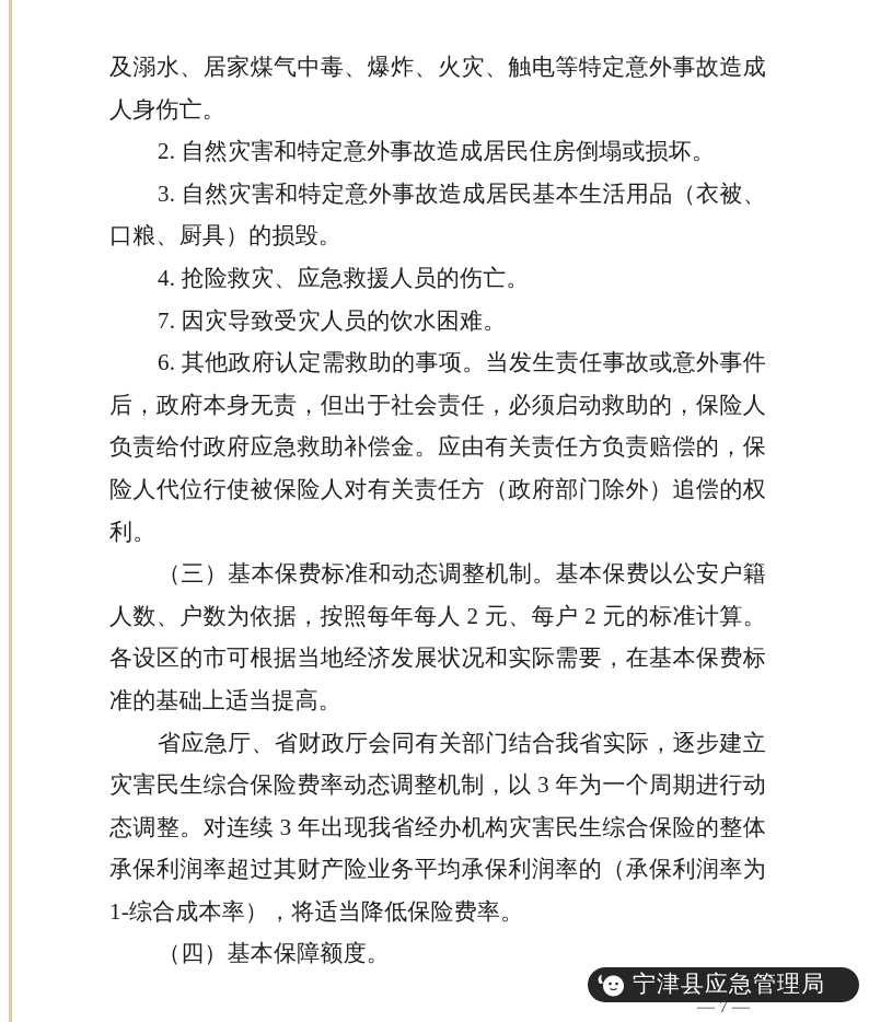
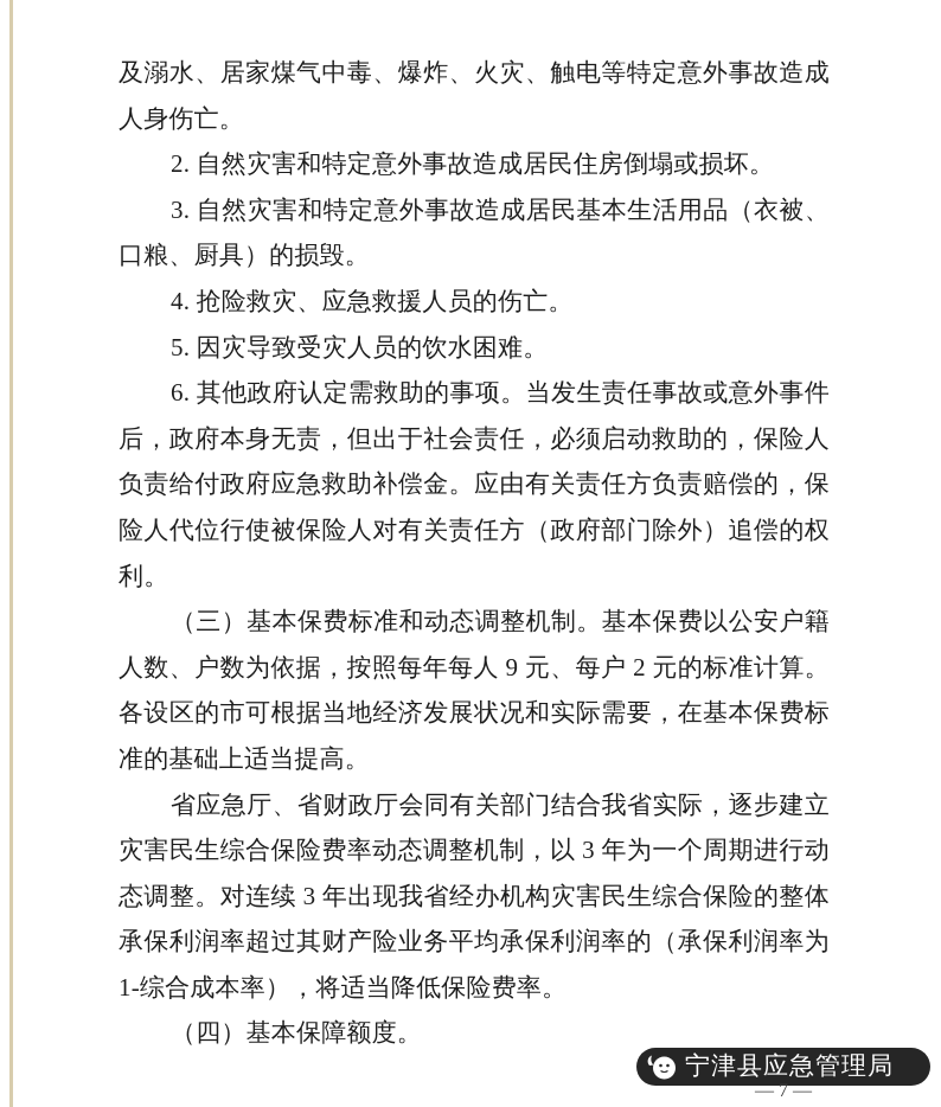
  及溺水、居家煤气中毒、爆炸、火灾、触电等特定意外事故造成
  人身伤亡。
  2. 自然灾害和特定意外事故造成居民住房倒塌或损坏。
  3. 自然灾害和特定意外事故造成居民基本生活用品（衣被、
  口粮、厨具）的损毁。
  4. 抢险救灾、应急救援人员的伤亡。
- 7. 因灾导致受灾人员的饮水困难。
+ 5. 因灾导致受灾人员的饮水困难。
  6. 其他政府认定需救助的事项。当发生责任事故或意外事件
  后，政府本身无责，但出于社会责任，必须启动救助的，保险人
  负责给付政府应急救助补偿金。应由有关责任方负责赔偿的，保
  险人代位行使被保险人对有关责任方（政府部门除外）追偿的权
  利。
  （三）基本保费标准和动态调整机制。基本保费以公安户籍
- 人数、户数为依据，按照每年每人 2 元、每户 2 元的标准计算。
+ 人数、户数为依据，按照每年每人 9 元、每户 2 元的标准计算。
  各设区的市可根据当地经济发展状况和实际需要，在基本保费标
  准的基础上适当提高。
  省应急厅、省财政厅会同有关部门结合我省实际，逐步建立
  灾害民生综合保险费率动态调整机制，以 3 年为一个周期进行动
  态调整。对连续 3 年出现我省经办机构灾害民生综合保险的整体
  承保利润率超过其财产险业务平均承保利润率的（承保利润率为
  1-综合成本率），将适当降低保险费率。
  （四）基本保障额度。
  宁津县应急管理局
  — 7 —
